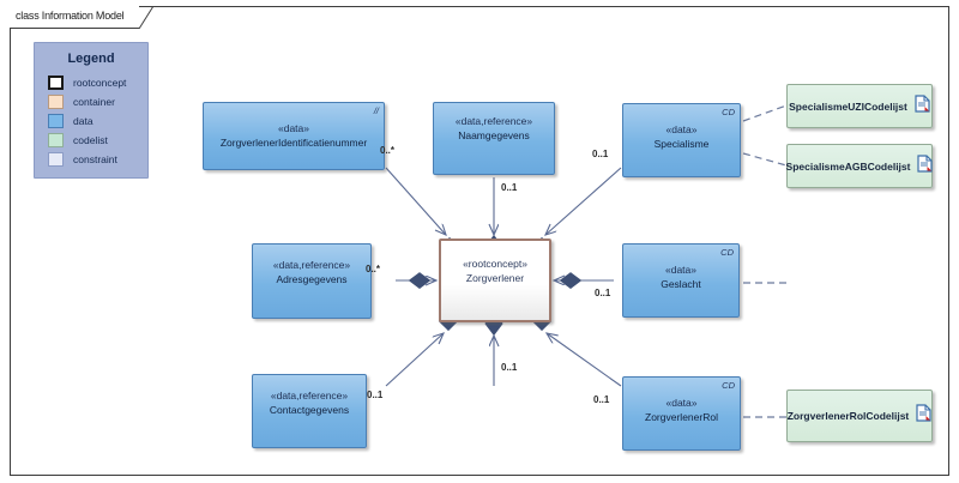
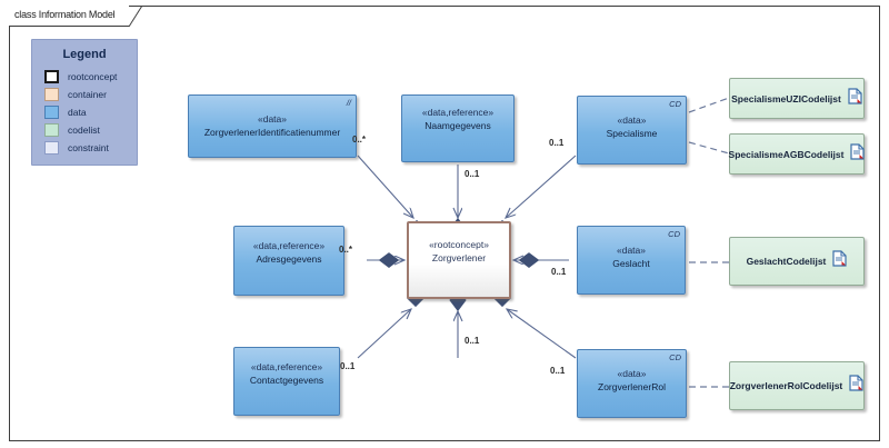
  class Information Model
  Legend
  rootconcept
  container
  data
  codelist
  constraint
  //
  «data»
  ZorgverlenerIdentificatienummer
  «data,reference»
  Naamgegevens
  CD
  «data»
  Specialisme
  «data,reference»
  Adresgegevens
  «rootconcept»
  Zorgverlener
  CD
  «data»
  Geslacht
  «data,reference»
  Contactgegevens
  CD
  «data»
  ZorgverlenerRol
  SpecialismeUZICodelijst
  SpecialismeAGBCodelijst
+ GeslachtCodelijst
  ZorgverlenerRolCodelijst
  0..*
  0..1
  0..1
  0..*
  0..1
  0..1
  0..1
  0..1
